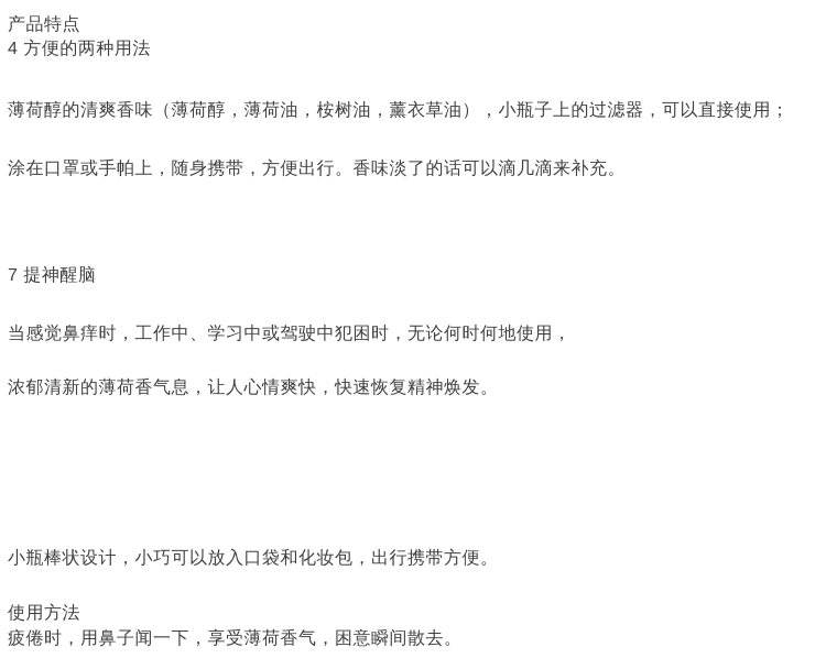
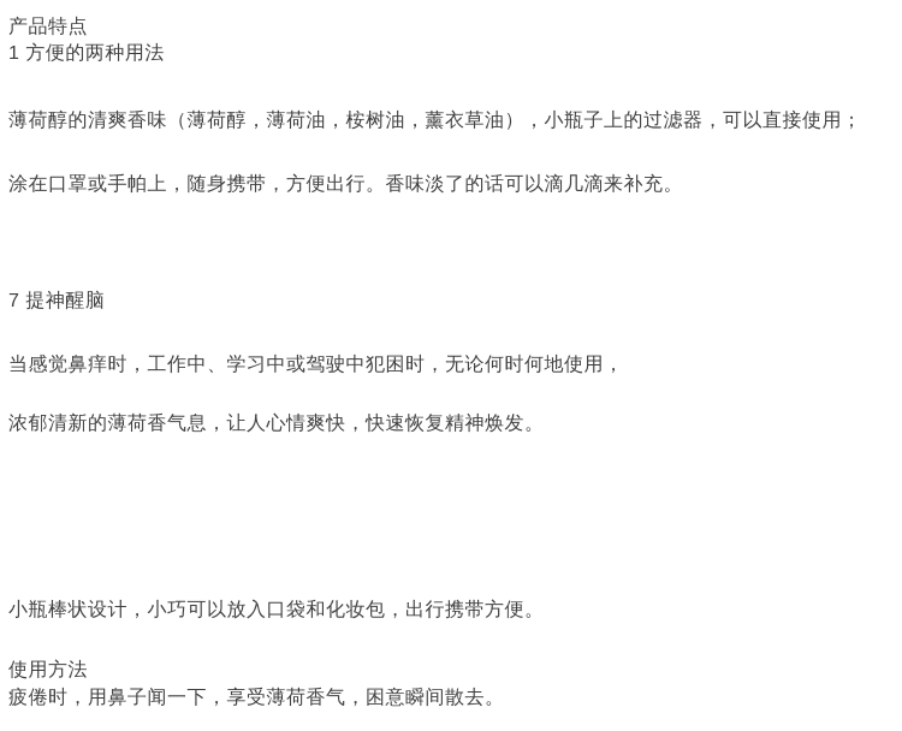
  产品特点
- 4 方便的两种用法
+ 1 方便的两种用法
  薄荷醇的清爽香味（薄荷醇，薄荷油，桉树油，薰衣草油），小瓶子上的过滤器，可以直接使用；
  涂在口罩或手帕上，随身携带，方便出行。香味淡了的话可以滴几滴来补充。
  7 提神醒脑
  当感觉鼻痒时，工作中、学习中或驾驶中犯困时，无论何时何地使用，
  浓郁清新的薄荷香气息，让人心情爽快，快速恢复精神焕发。
  小瓶棒状设计，小巧可以放入口袋和化妆包，出行携带方便。
  使用方法
  疲倦时，用鼻子闻一下，享受薄荷香气，困意瞬间散去。
